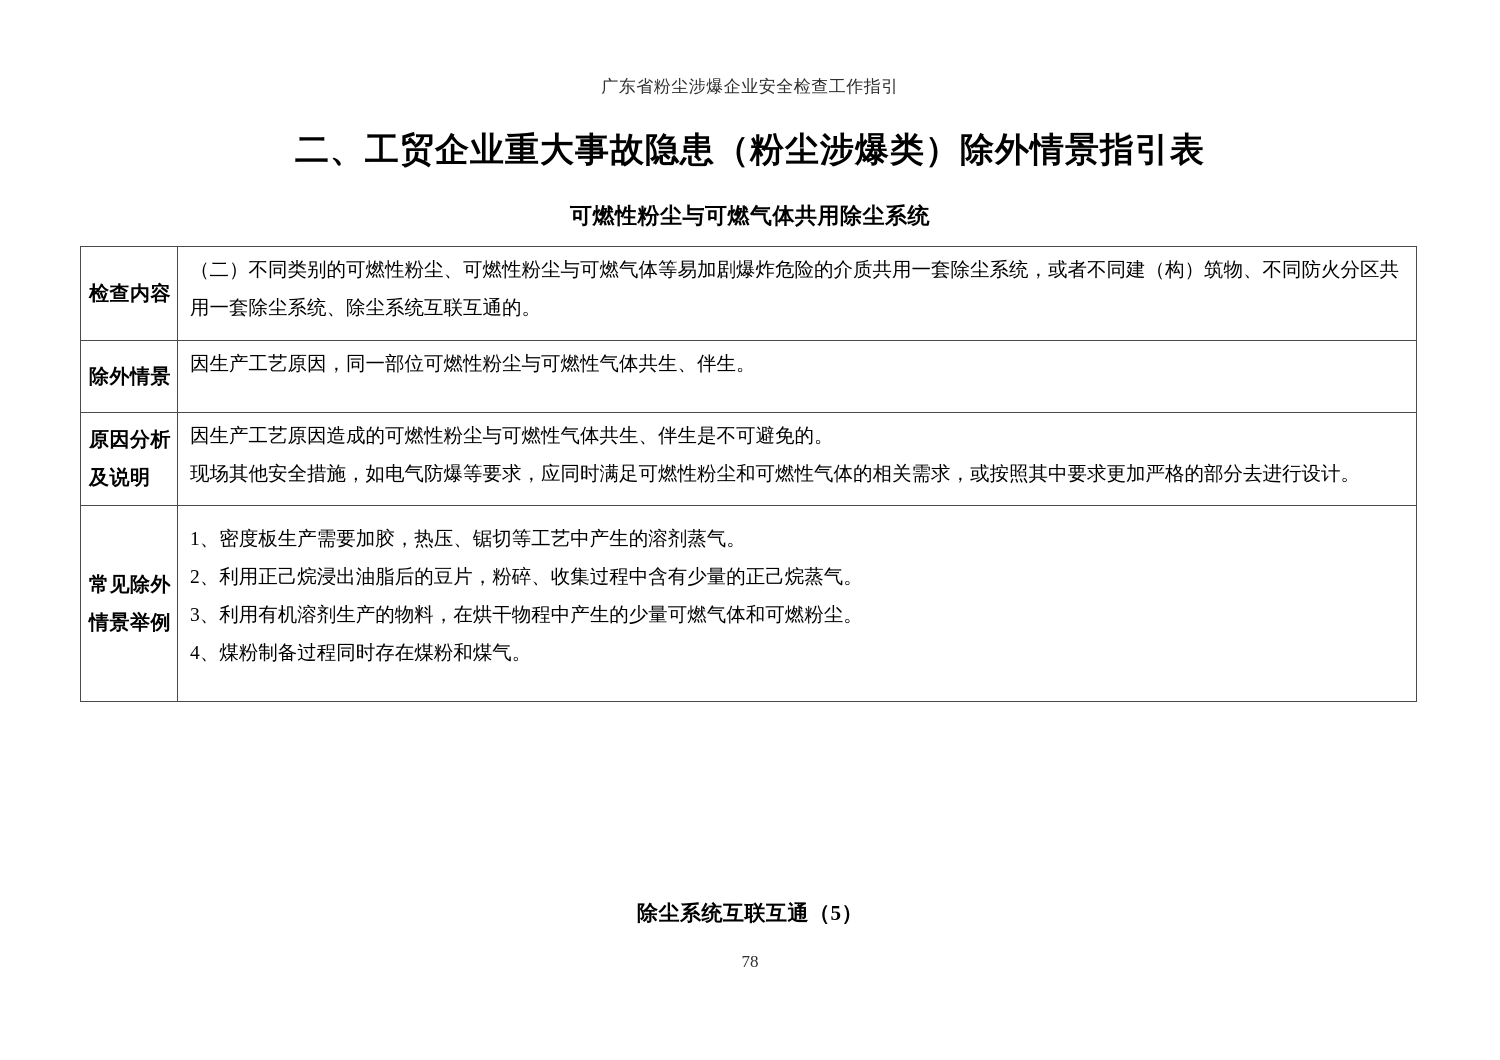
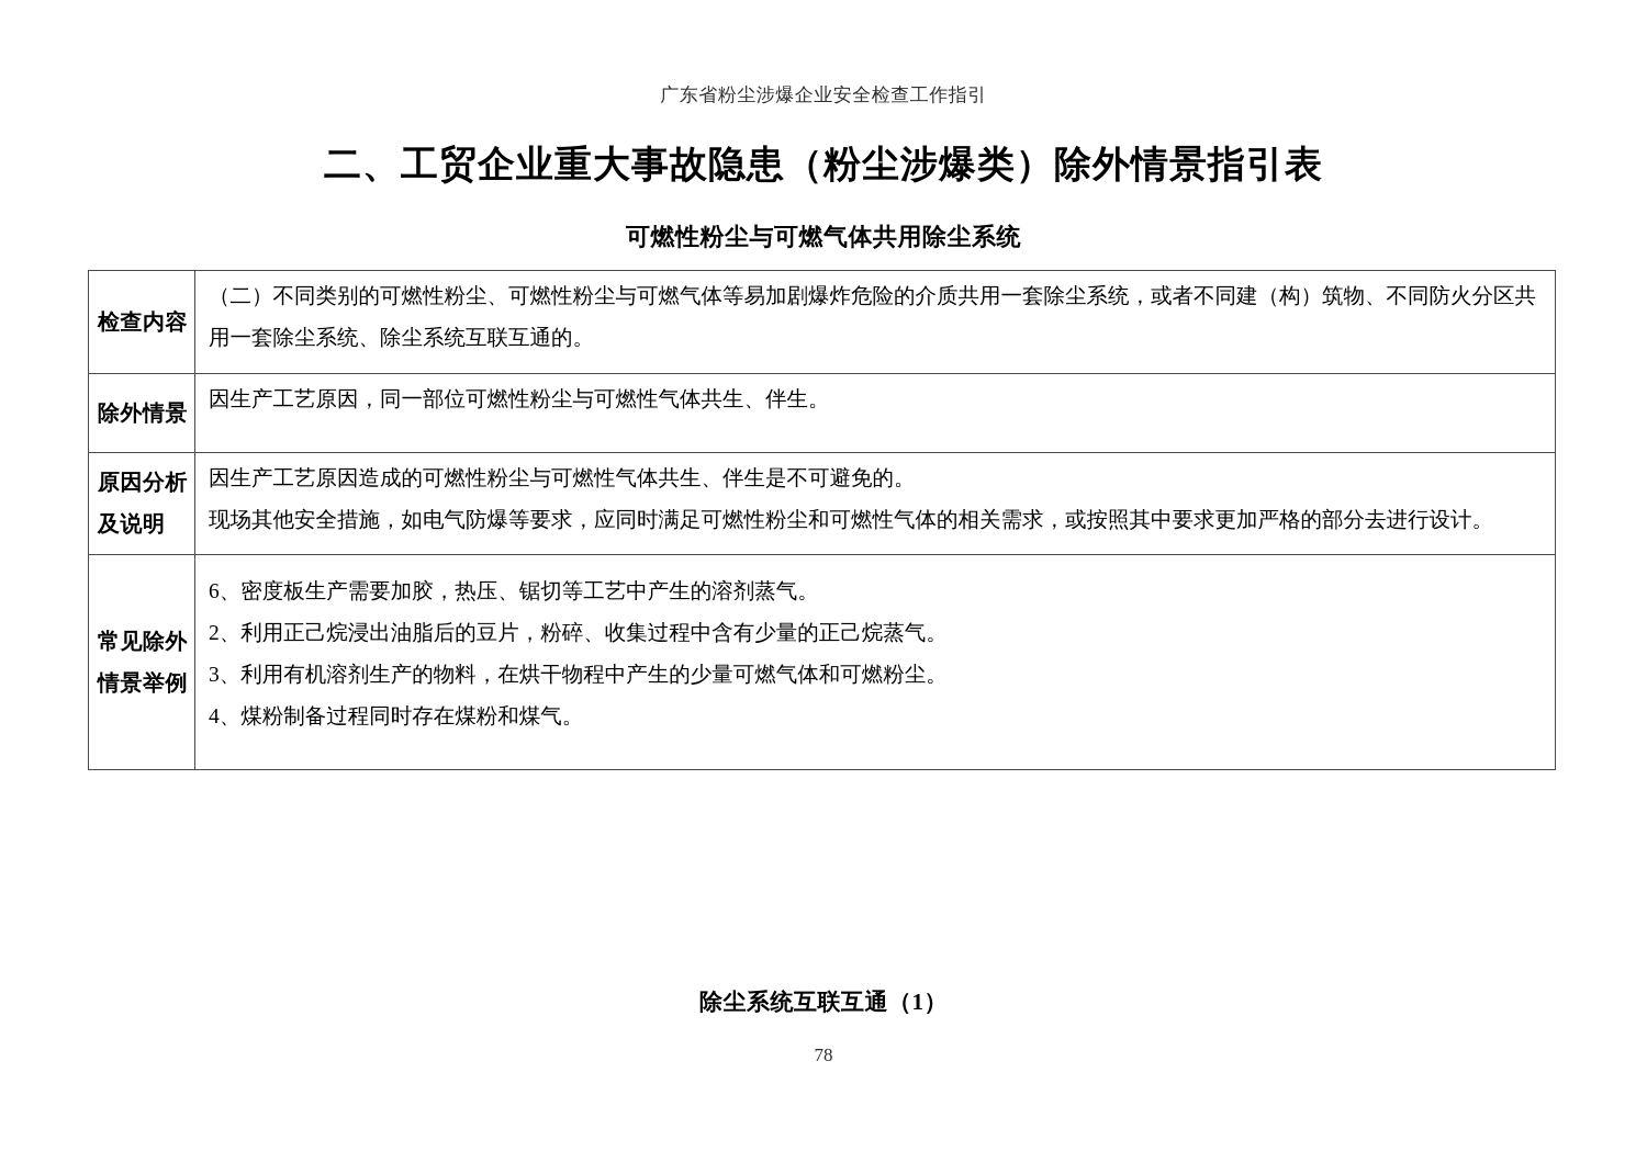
  广东省粉尘涉爆企业安全检查工作指引
  二、工贸企业重大事故隐患（粉尘涉爆类）除外情景指引表
  可燃性粉尘与可燃气体共用除尘系统
  检查内容
  （二）不同类别的可燃性粉尘、可燃性粉尘与可燃气体等易加剧爆炸危险的介质共用一套除尘系统，或者不同建（构）筑物、不同防火分区共用一套除尘系统、除尘系统互联互通的。
  除外情景
  因生产工艺原因，同一部位可燃性粉尘与可燃性气体共生、伴生。
  原因分析
  及说明
  因生产工艺原因造成的可燃性粉尘与可燃性气体共生、伴生是不可避免的。
  现场其他安全措施，如电气防爆等要求，应同时满足可燃性粉尘和可燃性气体的相关需求，或按照其中要求更加严格的部分去进行设计。
  常见除外
  情景举例
- 1、密度板生产需要加胶，热压、锯切等工艺中产生的溶剂蒸气。
+ 6、密度板生产需要加胶，热压、锯切等工艺中产生的溶剂蒸气。
  2、利用正己烷浸出油脂后的豆片，粉碎、收集过程中含有少量的正己烷蒸气。
  3、利用有机溶剂生产的物料，在烘干物程中产生的少量可燃气体和可燃粉尘。
  4、煤粉制备过程同时存在煤粉和煤气。
- 除尘系统互联互通（5）
+ 除尘系统互联互通（1）
  78
